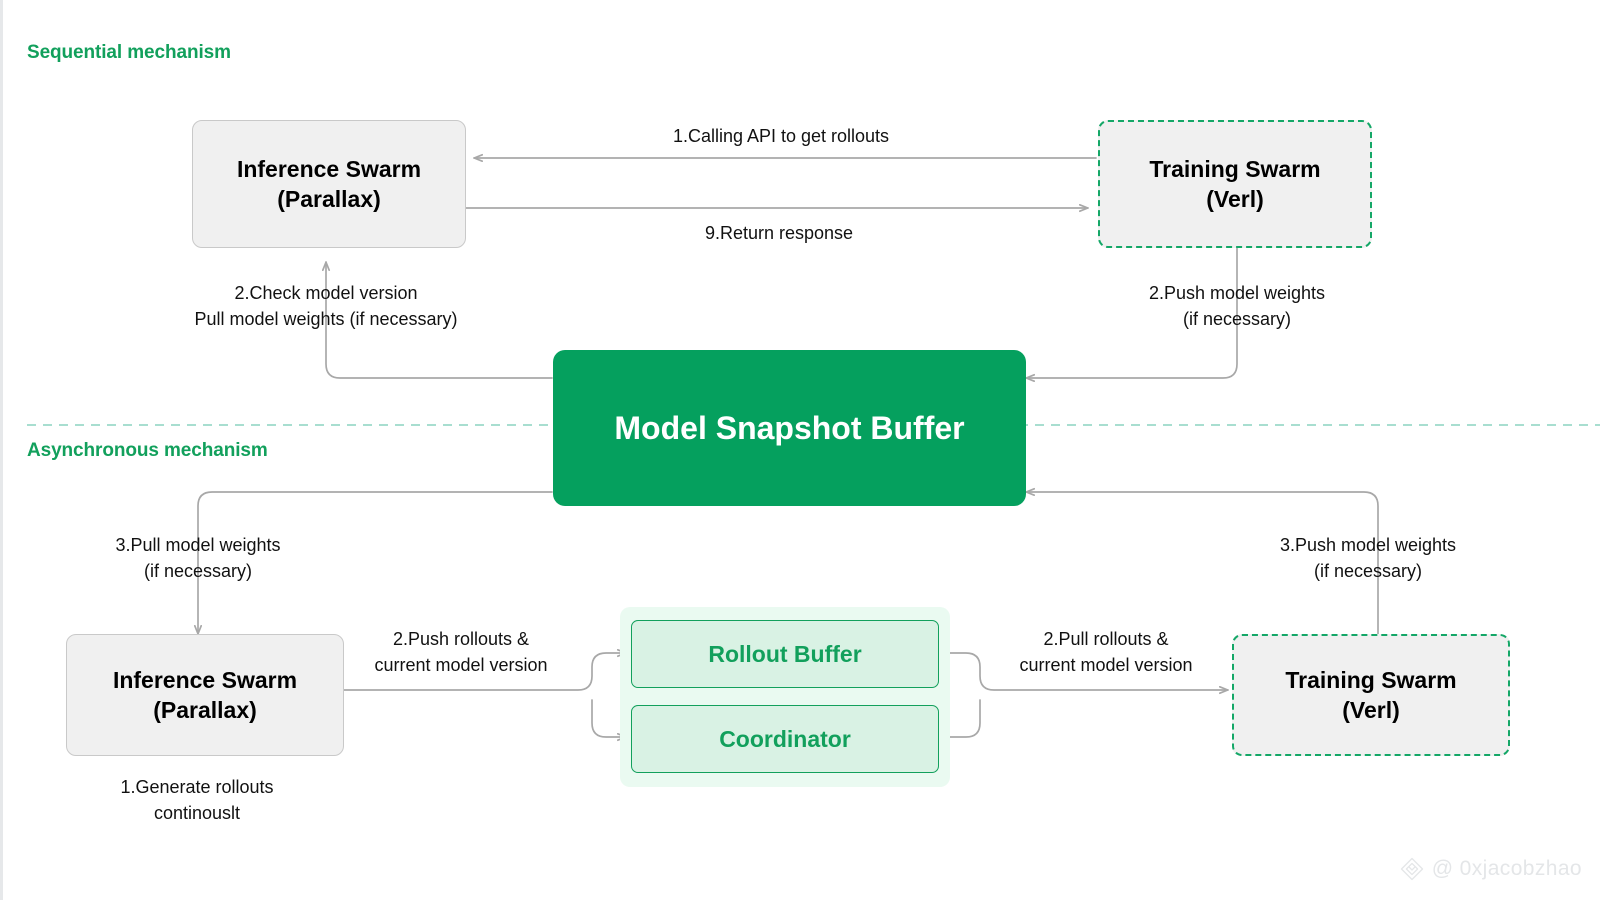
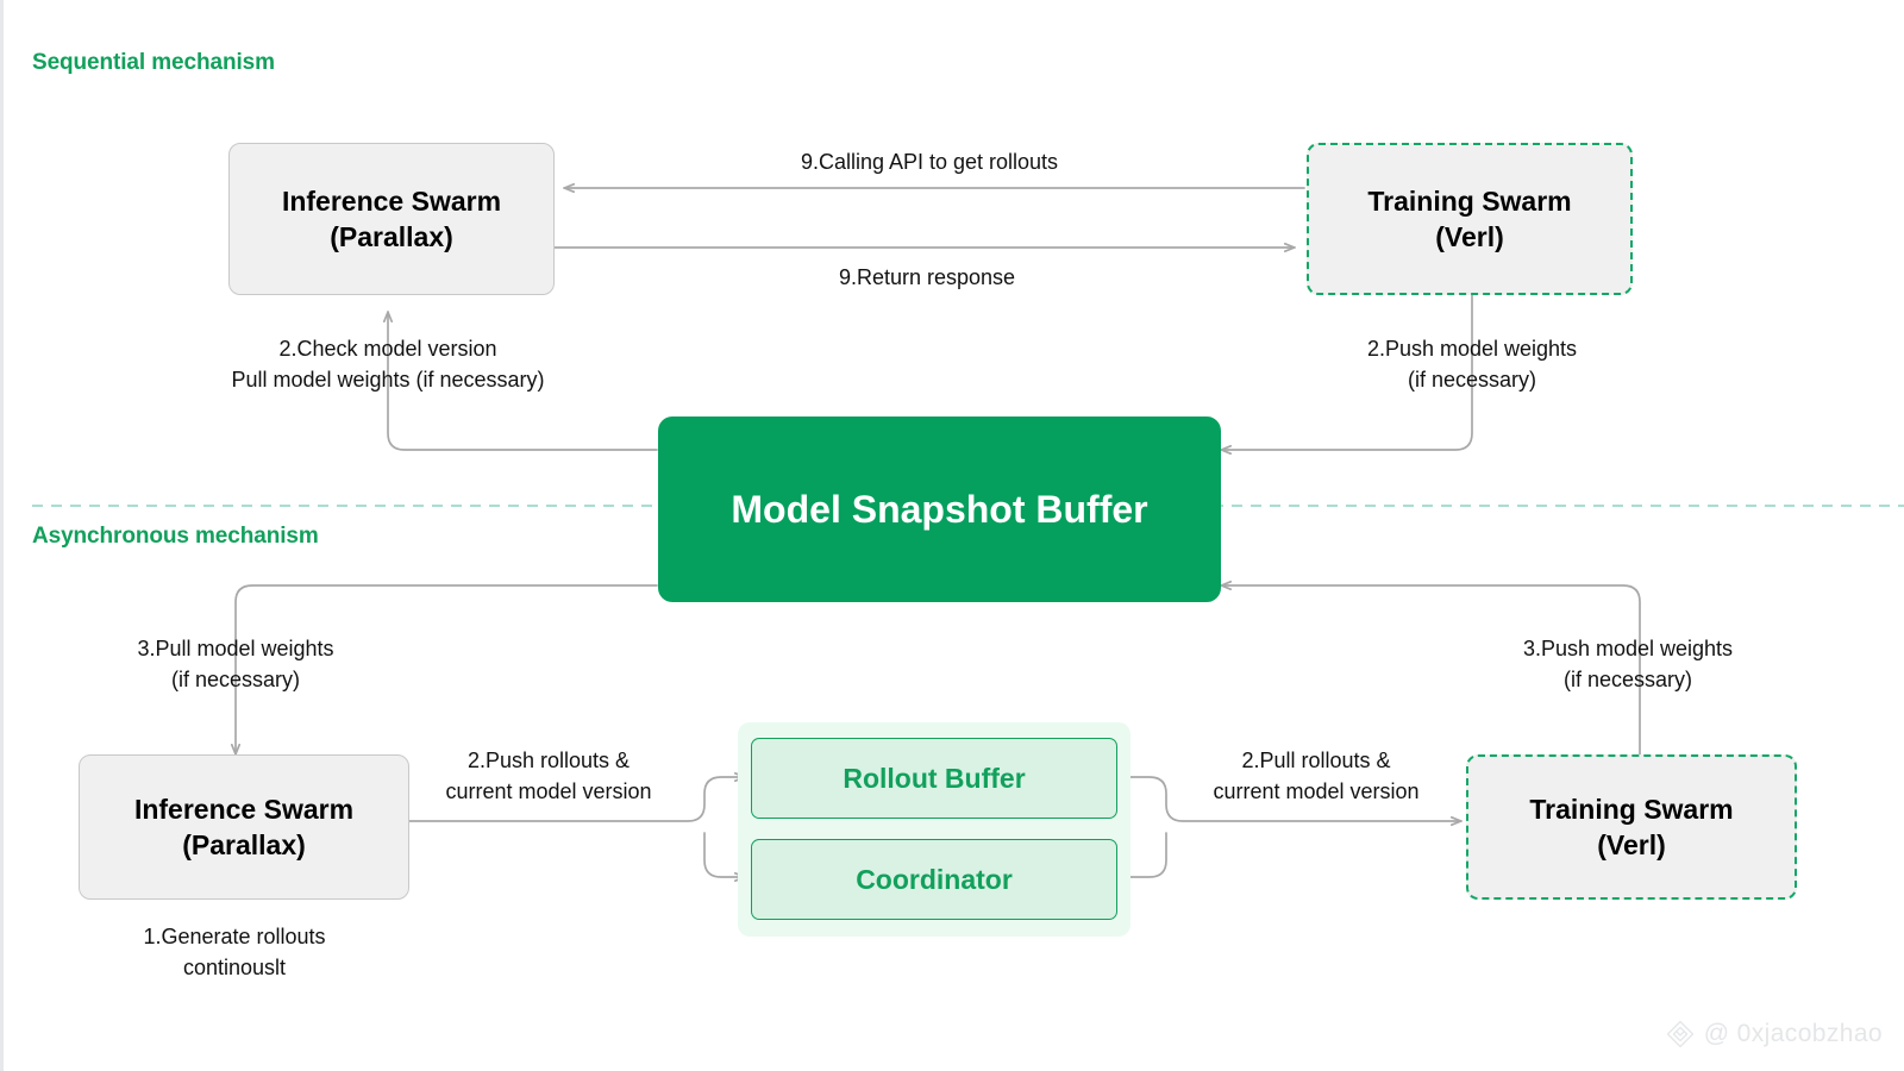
  Sequential mechanism
  Inference Swarm
  (Parallax)
  Training Swarm
  (Verl)
- 1.Calling API to get rollouts
+ 9.Calling API to get rollouts
  9.Return response
  2.Check model version
  Pull model weights (if necessary)
  2.Push model weights
  (if necessary)
  Model Snapshot Buffer
  Asynchronous mechanism
  3.Pull model weights
  (if necessary)
  3.Push model weights
  (if necessary)
  Inference Swarm
  (Parallax)
  1.Generate rollouts
  continouslt
  2.Push rollouts &
  current model version
  2.Pull rollouts &
  current model version
  Rollout Buffer
  Coordinator
  Training Swarm
  (Verl)
  @ 0xjacobzhao
